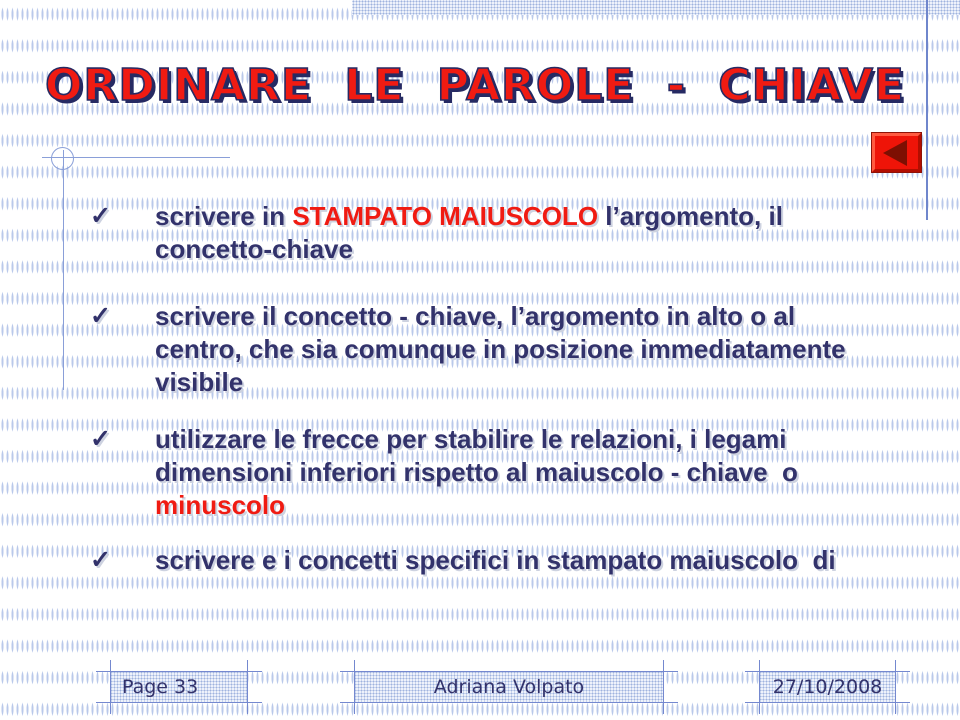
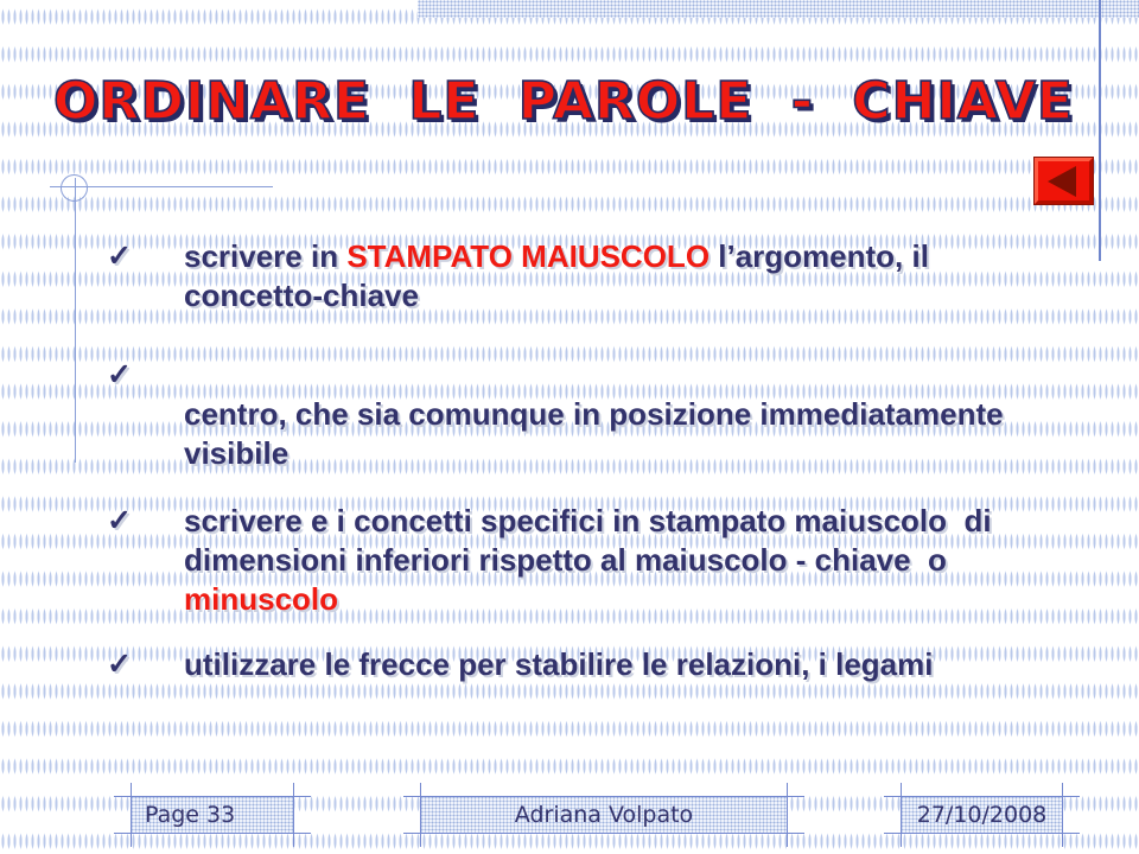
  ORDINARE LE PAROLE - CHIAVE
  ✓
  scrivere in STAMPATO MAIUSCOLO l’argomento, il
  concetto-chiave
  ✓
- scrivere il concetto - chiave, l’argomento in alto o al
  centro, che sia comunque in posizione immediatamente
  visibile
  ✓
- utilizzare le frecce per stabilire le relazioni, i legami
+ scrivere e i concetti specifici in stampato maiuscolo di
  dimensioni inferiori rispetto al maiuscolo - chiave o
  minuscolo
  ✓
- scrivere e i concetti specifici in stampato maiuscolo di
+ utilizzare le frecce per stabilire le relazioni, i legami
  Page 33
  Adriana Volpato
  27/10/2008
